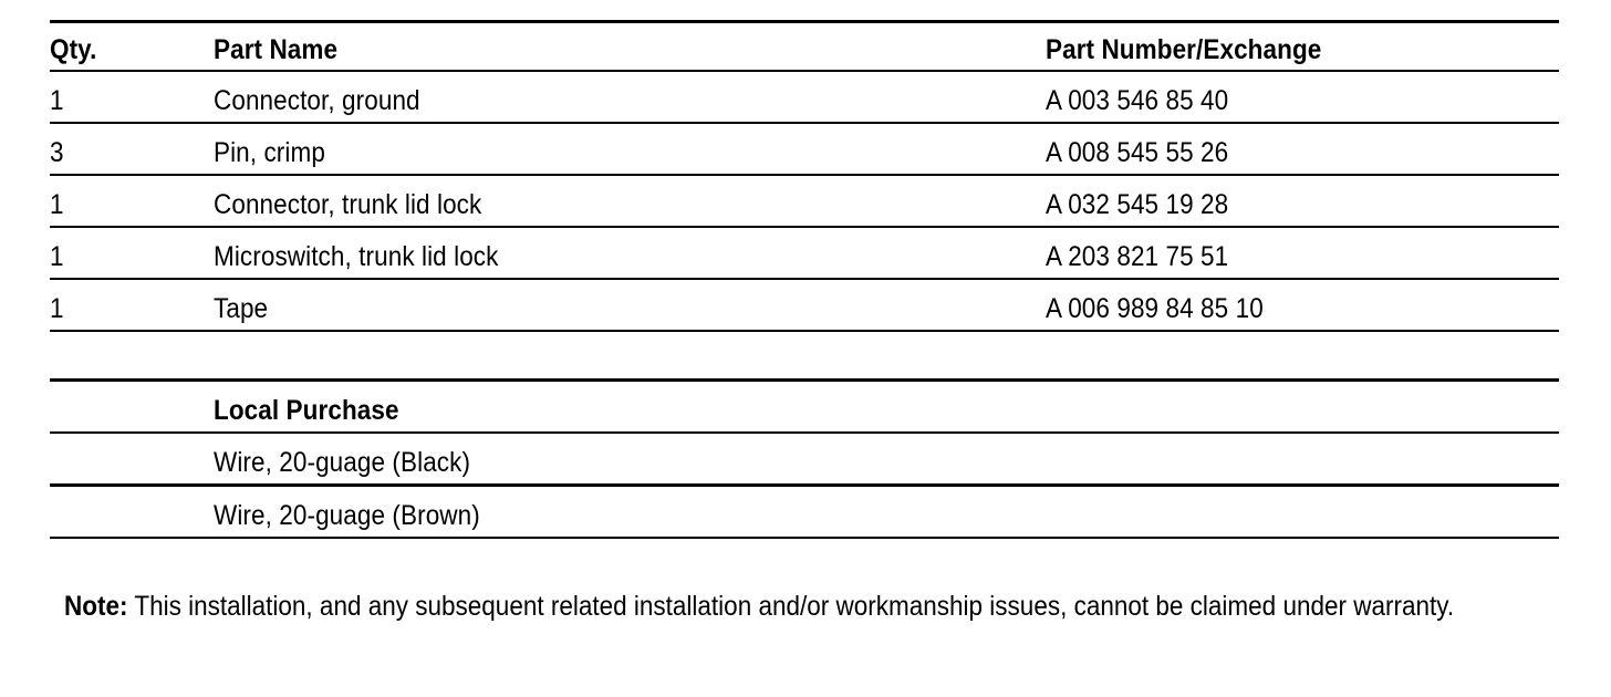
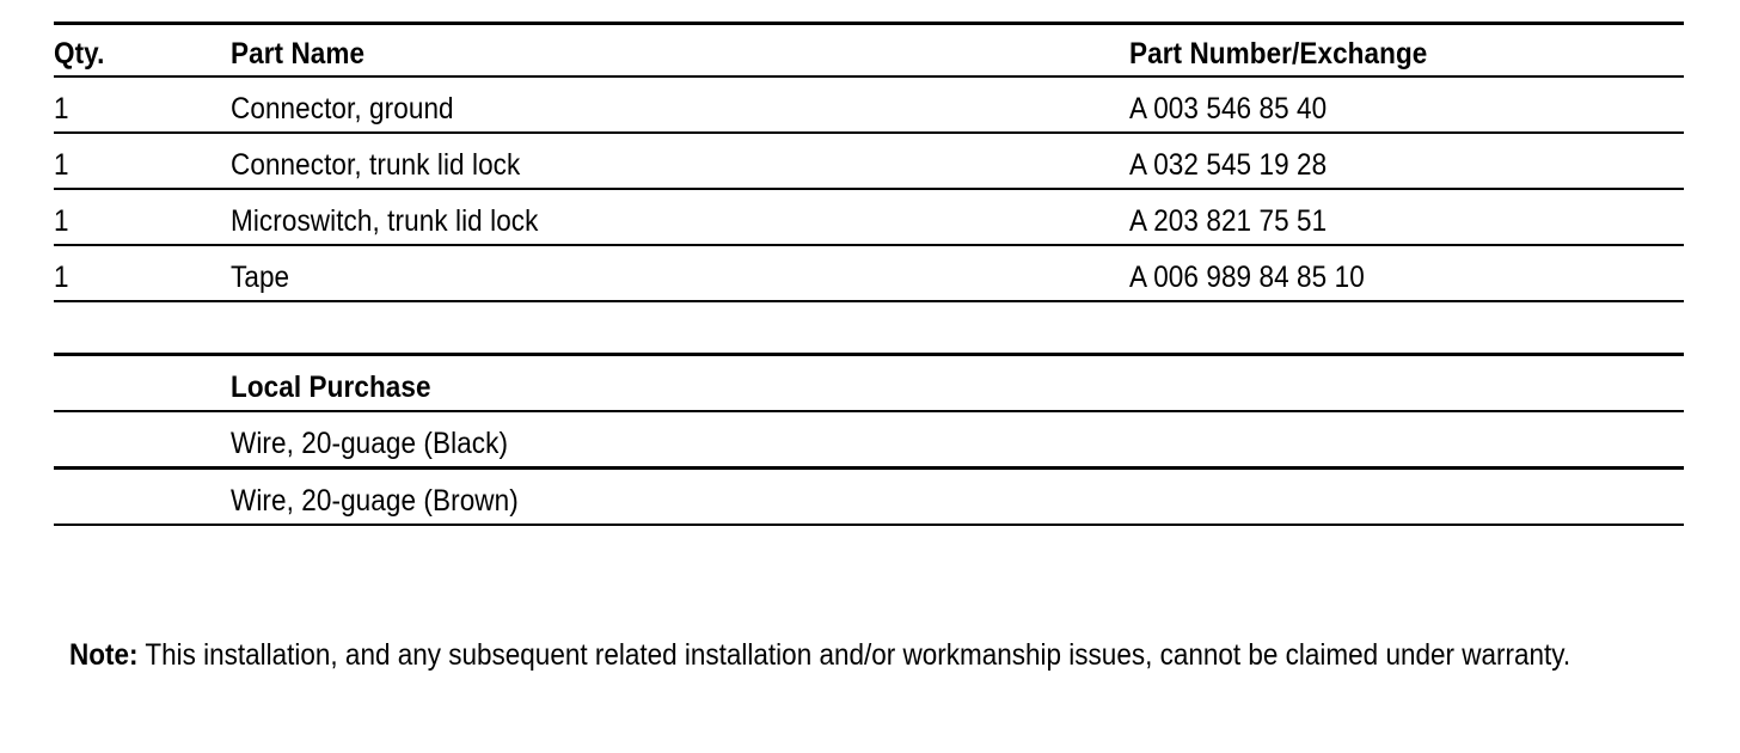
  Qty.	Part Name	Part Number/Exchange
  1	Connector, ground	A 003 546 85 40
- 3	Pin, crimp	A 008 545 55 26
  1	Connector, trunk lid lock	A 032 545 19 28
  1	Microswitch, trunk lid lock	A 203 821 75 51
  1	Tape	A 006 989 84 85 10
  	Local Purchase
  	Wire, 20-guage (Black)
  	Wire, 20-guage (Brown)
  Note: This installation, and any subsequent related installation and/or workmanship issues, cannot be claimed under warranty.
